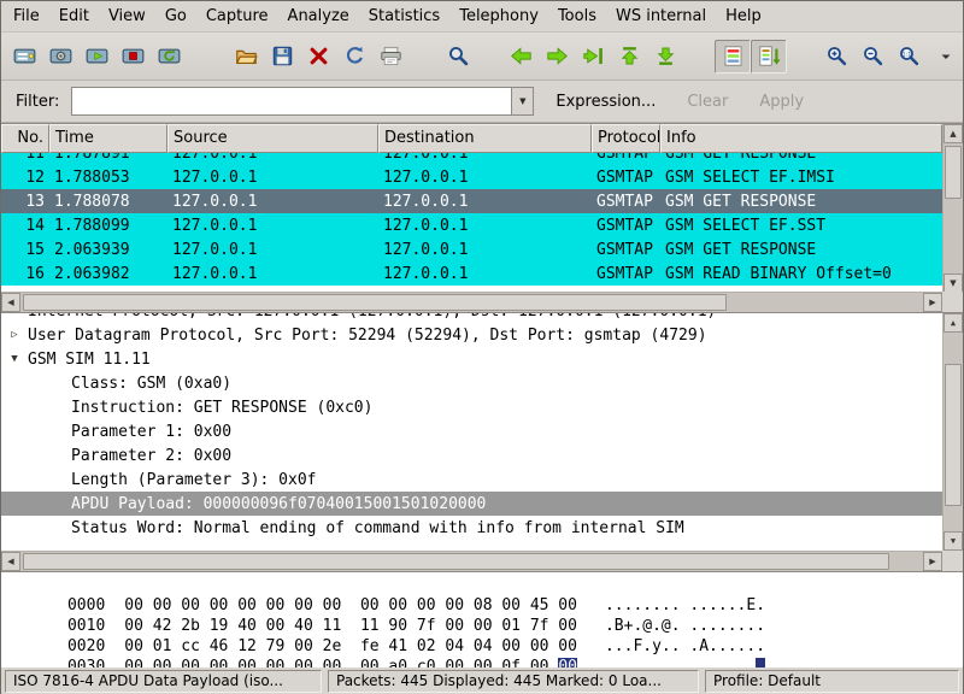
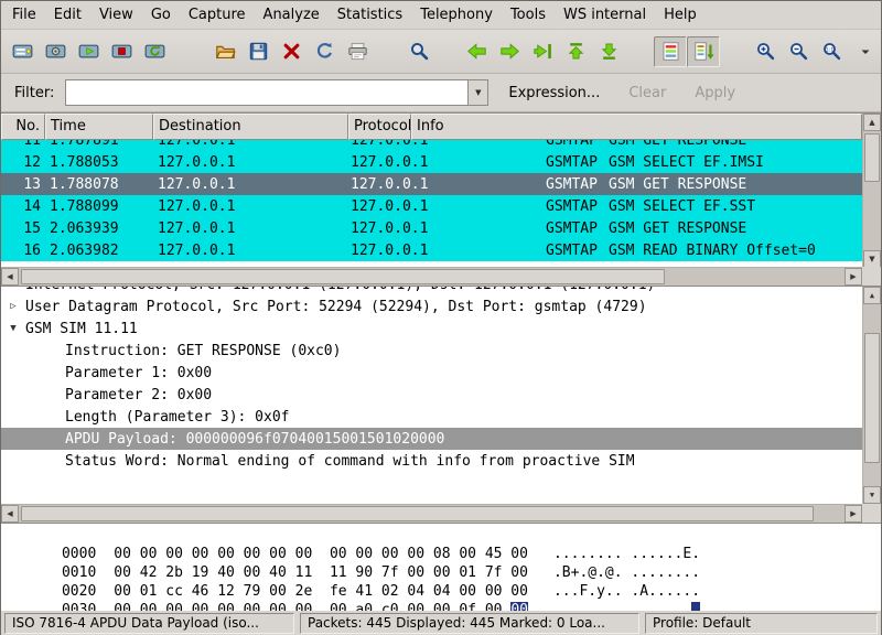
  File
  Edit
  View
  Go
  Capture
  Analyze
  Statistics
  Telephony
  Tools
  WS internal
  Help
  Filter:
  ▼
  Expression...
  Clear
  Apply
  No.
  Time
- Source
  Destination
  Protocol
  Info
  11
  1.787891
  127.0.0.1
  127.0.0.1
  GSMTAP
  GSM GET RESPONSE
  12
  1.788053
  127.0.0.1
  127.0.0.1
  GSMTAP
  GSM SELECT EF.IMSI
  13
  1.788078
  127.0.0.1
  127.0.0.1
  GSMTAP
  GSM GET RESPONSE
  14
  1.788099
  127.0.0.1
  127.0.0.1
  GSMTAP
  GSM SELECT EF.SST
  15
  2.063939
  127.0.0.1
  127.0.0.1
  GSMTAP
  GSM GET RESPONSE
  16
  2.063982
  127.0.0.1
  127.0.0.1
  GSMTAP
  GSM READ BINARY Offset=0
  ▲
  ▼
  ◀
  ▶
  ▷
  User Datagram Protocol, Src Port: 52294 (52294), Dst Port: gsmtap (4729)
  ▼
  GSM SIM 11.11
- Class: GSM (0xa0)
  Instruction: GET RESPONSE (0xc0)
  Parameter 1: 0x00
  Parameter 2: 0x00
  Length (Parameter 3): 0x0f
  APDU Payload: 000000096f07040015001501020000
- Status Word: Normal ending of command with info from internal SIM
+ Status Word: Normal ending of command with info from proactive SIM
  ▲
  ▼
  ◀
  ▶
  0000 00 00 00 00 00 00 00 00 00 00 00 00 08 00 45 00 ........ ......E.
  0010 00 42 2b 19 40 00 40 11 11 90 7f 00 00 01 7f 00 .B+.@.@. ........
  0020 00 01 cc 46 12 79 00 2e fe 41 02 04 04 00 00 00 ...F.y.. .A......
  ISO 7816-4 APDU Data Payload (iso...
  Packets: 445 Displayed: 445 Marked: 0 Loa...
  Profile: Default
